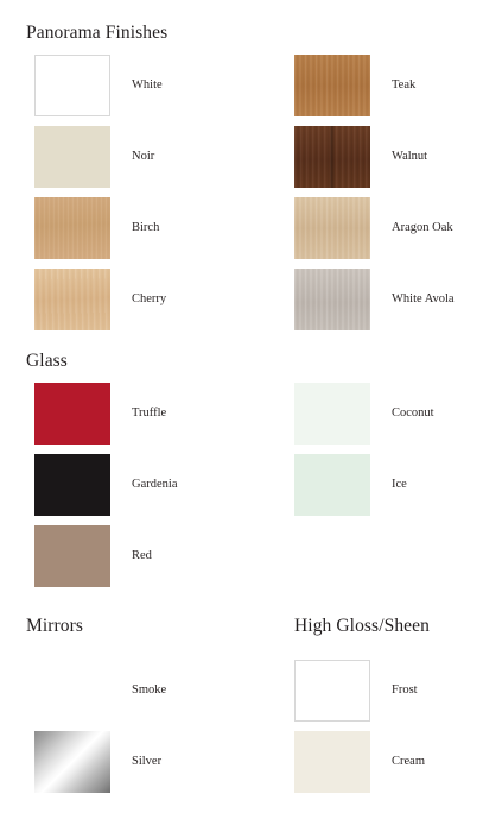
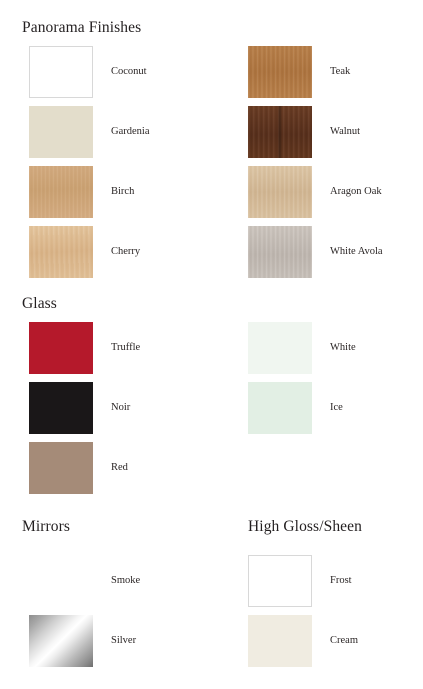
  Panorama Finishes
- White
+ Coconut
- Noir
+ Gardenia
  Birch
  Cherry
  Teak
  Walnut
  Aragon Oak
  White Avola
  Glass
  Truffle
- Gardenia
+ Noir
  Red
- Coconut
+ White
  Ice
  Mirrors
  Smoke
  Silver
  High Gloss/Sheen
  Frost
  Cream
